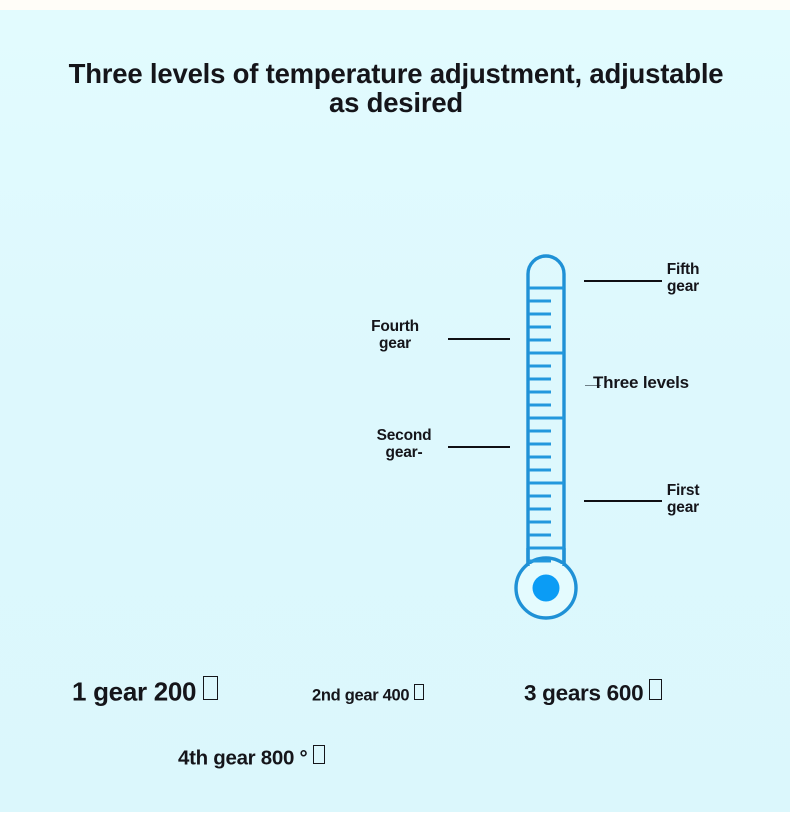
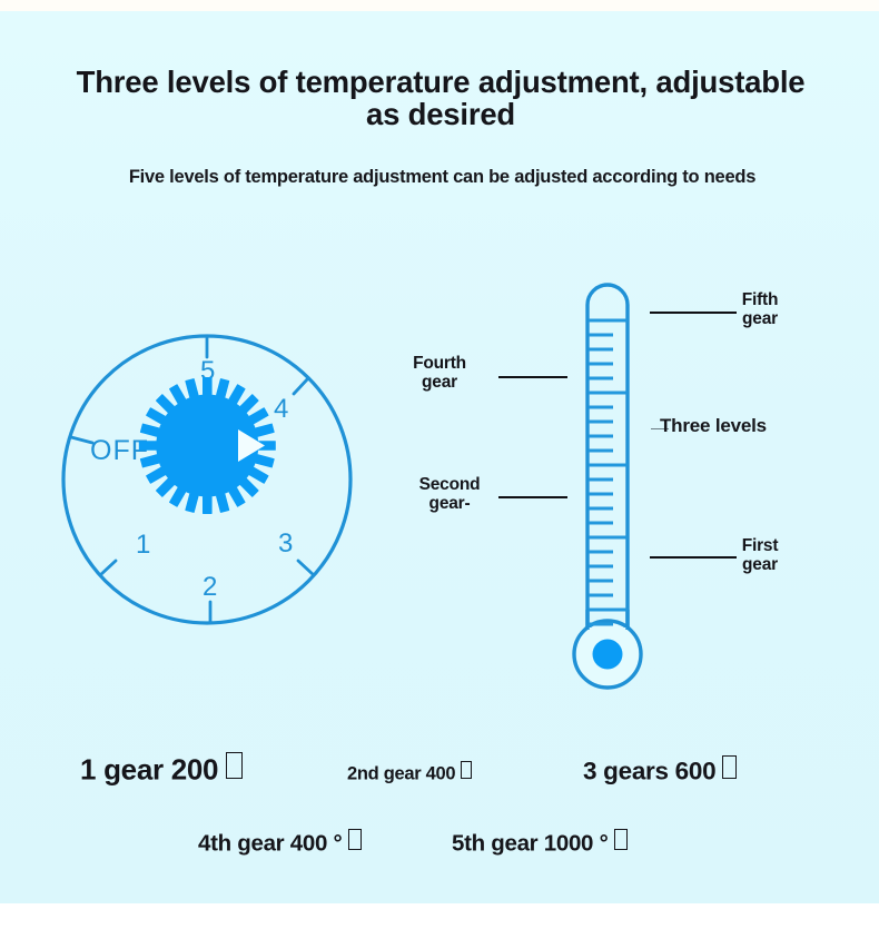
  Three levels of temperature adjustment, adjustable as desired
+ Five levels of temperature adjustment can be adjusted according to needs
+ 5
+ 4
+ 3
+ 2
+ 1
+ OFF
  Fifth
  gear
  Three levels
  First
  gear
  Fourth
  gear
  Second
  gear-
  1 gear 200
  2nd gear 400
  3 gears 600
- 4th gear 800 °
+ 4th gear 400 °
+ 5th gear 1000 °
